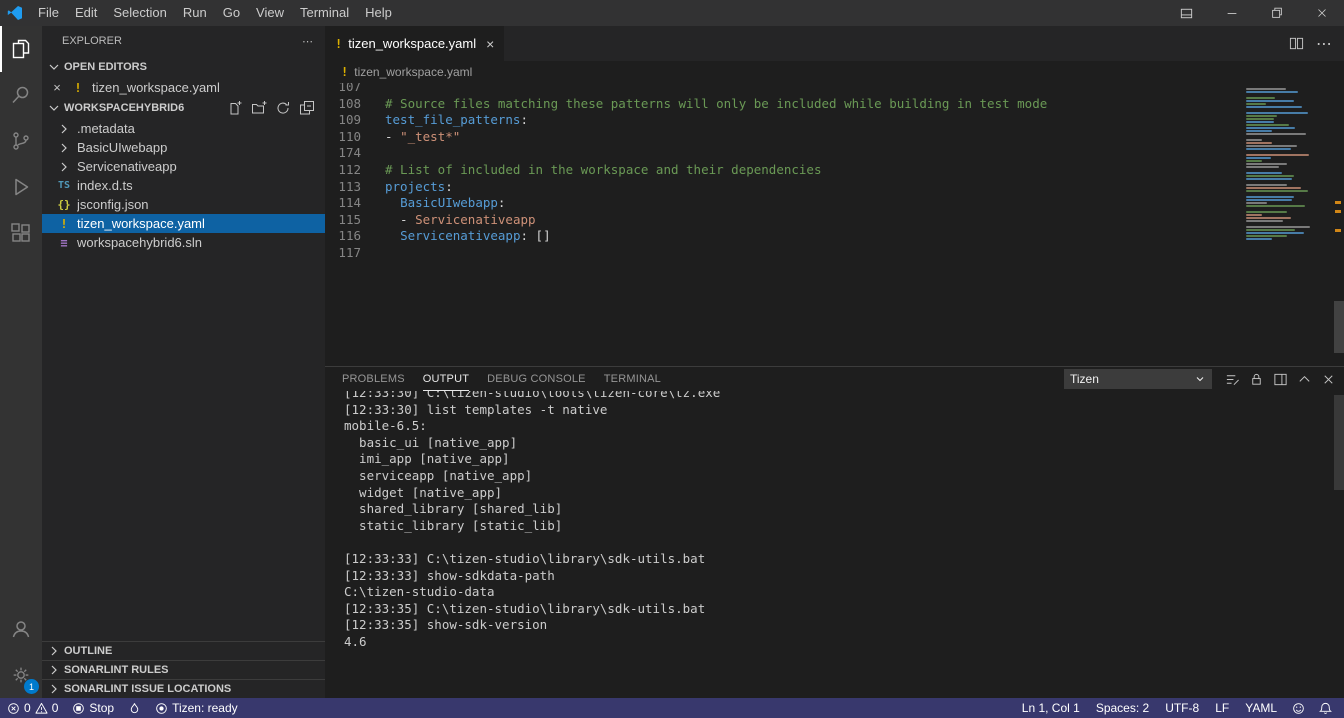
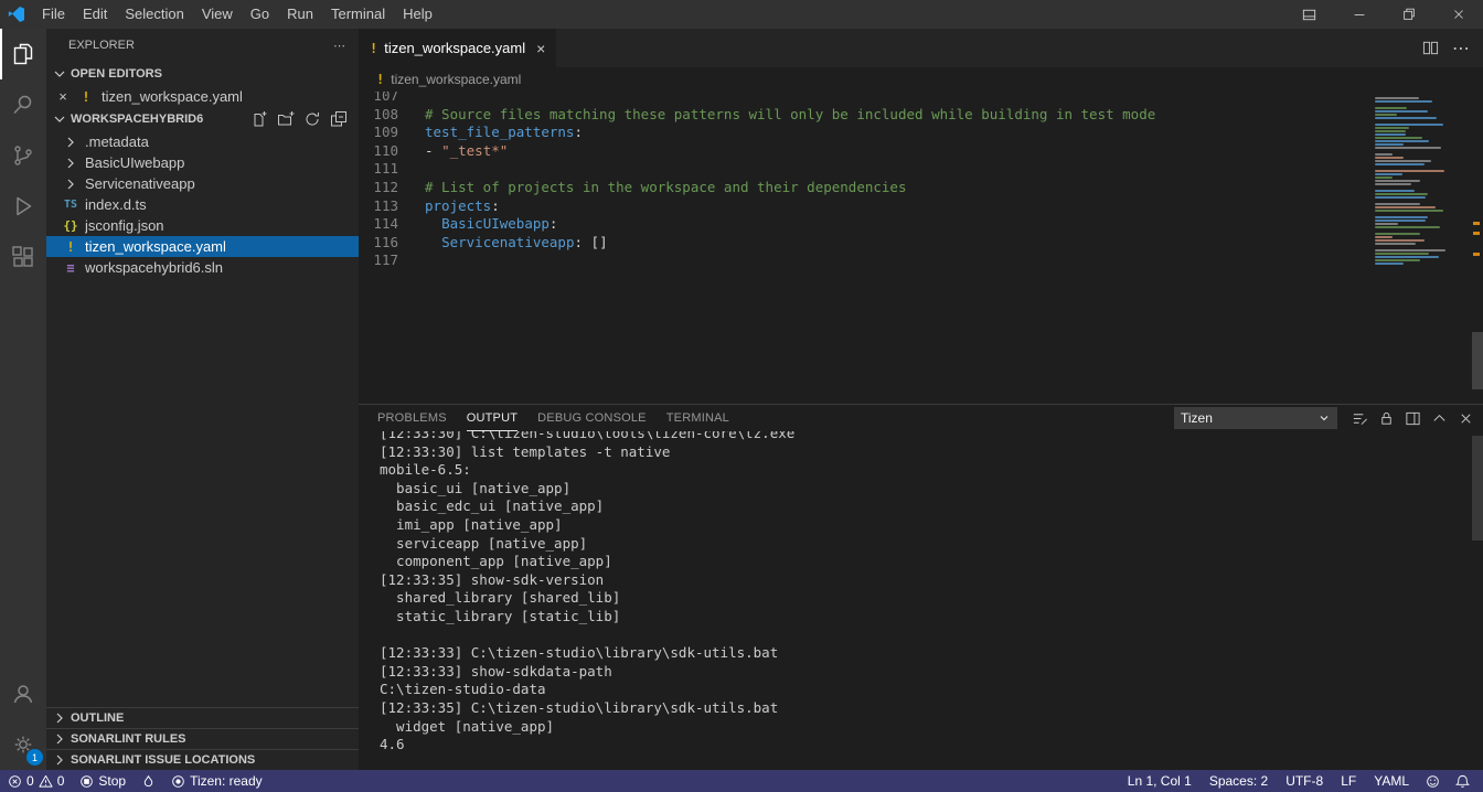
  File
  Edit
  Selection
- Run
+ View
  Go
- View
+ Run
  Terminal
  Help
  1
  EXPLORER
  ⋯
  OPEN EDITORS
  ×
  !
  tizen_workspace.yaml
  WORKSPACEHYBRID6
  .metadata
  BasicUIwebapp
  Servicenativeapp
  TS
  index.d.ts
  {}
  jsconfig.json
  !
  tizen_workspace.yaml
  ≡
  workspacehybrid6.sln
  OUTLINE
  SONARLINT RULES
  SONARLINT ISSUE LOCATIONS
  !
  tizen_workspace.yaml
  ×
  ⋯
  !
  tizen_workspace.yaml
  107
  108
  # Source files matching these patterns will only be included while building in test mode
  109
  test_file_patterns:
  110
  - "_test*"
- 174
+ 111
  112
- # List of included in the workspace and their dependencies
+ # List of projects in the workspace and their dependencies
  113
  projects:
  114
  BasicUIwebapp:
- 115
- - Servicenativeapp
  116
  Servicenativeapp: []
  117
  PROBLEMS
  OUTPUT
  DEBUG CONSOLE
  TERMINAL
  Tizen
  [12:33:30] C:\tizen-studio\tools\tizen-core\tz.exe
  [12:33:30] list templates -t native
  mobile-6.5:
  basic_ui [native_app]
+ basic_edc_ui [native_app]
  imi_app [native_app]
  serviceapp [native_app]
+ component_app [native_app]
- widget [native_app]
+ [12:33:35] show-sdk-version
  shared_library [shared_lib]
  static_library [static_lib]
  [12:33:33] C:\tizen-studio\library\sdk-utils.bat
  [12:33:33] show-sdkdata-path
  C:\tizen-studio-data
  [12:33:35] C:\tizen-studio\library\sdk-utils.bat
- [12:33:35] show-sdk-version
+ widget [native_app]
  4.6
  0
  0
  Stop
  Tizen: ready
  Ln 1, Col 1
  Spaces: 2
  UTF-8
  LF
  YAML
